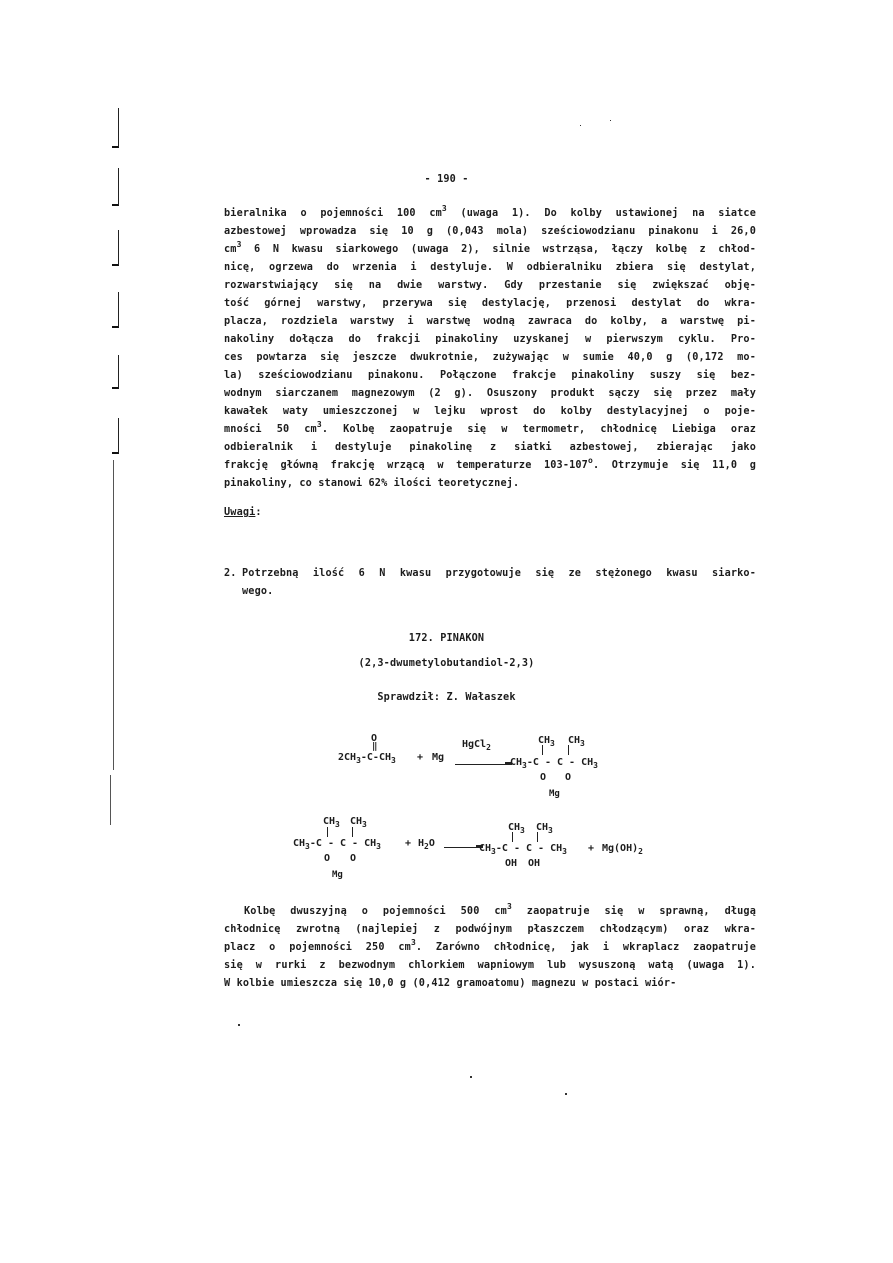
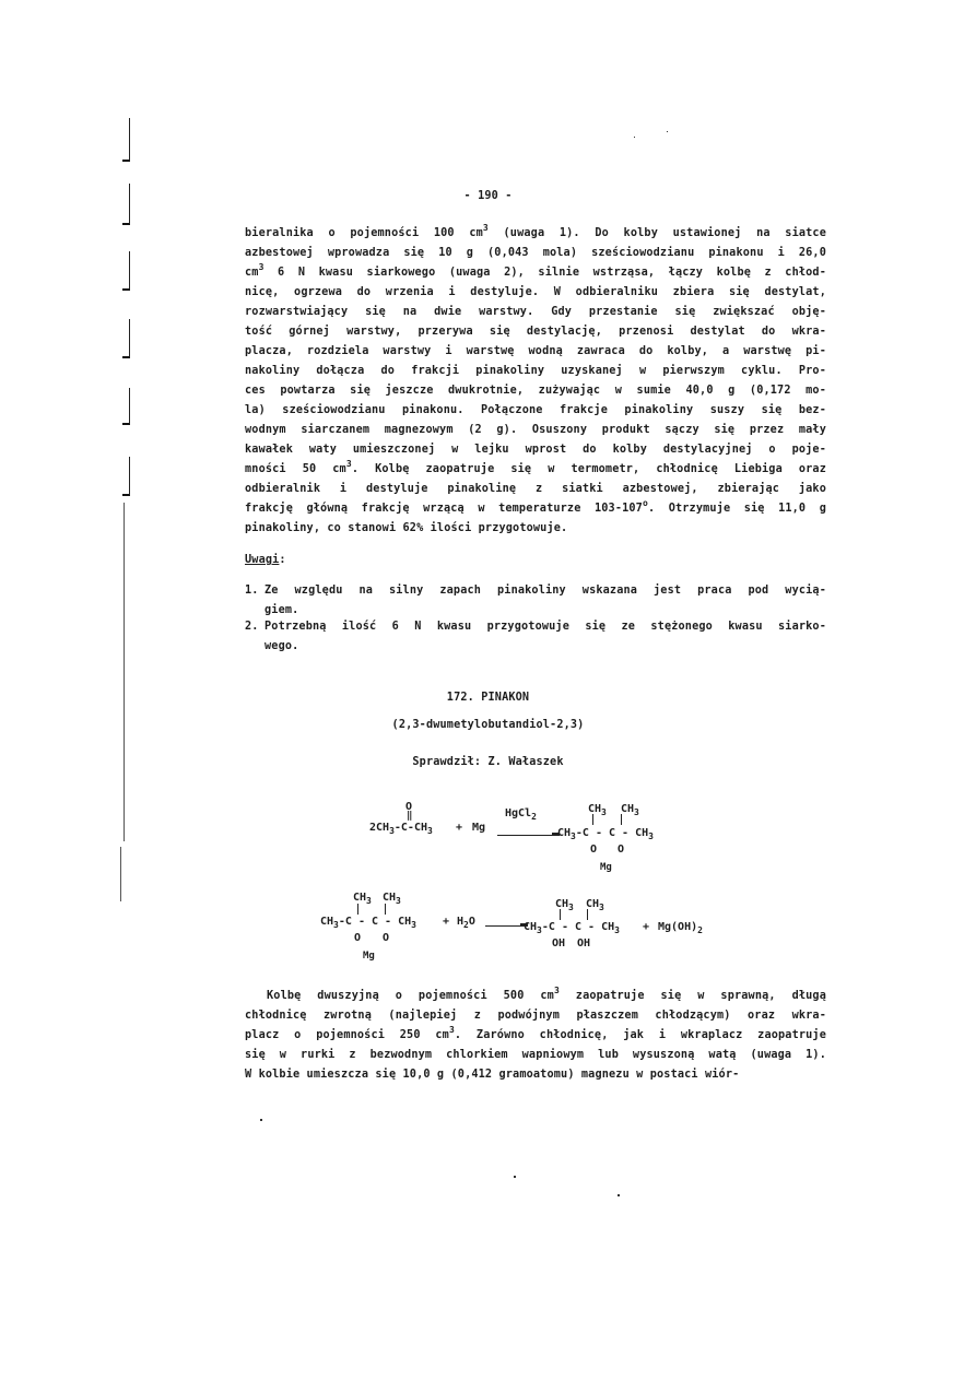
  - 190 -
  bieralnika o pojemności 100 cm3 (uwaga 1). Do kolby ustawionej na siatce
  azbestowej wprowadza się 10 g (0,043 mola) sześciowodzianu pinakonu i 26,0
  cm3 6 N kwasu siarkowego (uwaga 2), silnie wstrząsa, łączy kolbę z chłod-
  nicę, ogrzewa do wrzenia i destyluje. W odbieralniku zbiera się destylat,
  rozwarstwiający się na dwie warstwy. Gdy przestanie się zwiększać obję-
  tość górnej warstwy, przerywa się destylację, przenosi destylat do wkra-
  placza, rozdziela warstwy i warstwę wodną zawraca do kolby, a warstwę pi-
  nakoliny dołącza do frakcji pinakoliny uzyskanej w pierwszym cyklu. Pro-
  ces powtarza się jeszcze dwukrotnie, zużywając w sumie 40,0 g (0,172 mo-
  la) sześciowodzianu pinakonu. Połączone frakcje pinakoliny suszy się bez-
  wodnym siarczanem magnezowym (2 g). Osuszony produkt sączy się przez mały
  kawałek waty umieszczonej w lejku wprost do kolby destylacyjnej o poje-
  mności 50 cm3. Kolbę zaopatruje się w termometr, chłodnicę Liebiga oraz
  odbieralnik i destyluje pinakolinę z siatki azbestowej, zbierając jako
  frakcję główną frakcję wrzącą w temperaturze 103-107o. Otrzymuje się 11,0 g
- pinakoliny, co stanowi 62% ilości teoretycznej.
+ pinakoliny, co stanowi 62% ilości przygotowuje.
  Uwagi:
+ 1. Ze względu na silny zapach pinakoliny wskazana jest praca pod wycią-
+ giem.
  2. Potrzebną ilość 6 N kwasu przygotowuje się ze stężonego kwasu siarko-
  wego.
  172. PINAKON
  (2,3-dwumetylobutandiol-2,3)
  Sprawdził: Z. Wałaszek
  O
  ‖
  2CH3-C-CH3
  +
  Mg
  HgCl2
  CH3
  CH3
  CH3-C - C - CH3
  O
  O
  Mg
  CH3
  CH3
  CH3-C - C - CH3
  O
  O
  Mg
  +
  H2O
  CH3
  CH3
  CH3-C - C - CH3
  OH
  OH
  +
  Mg(OH)2
  Kolbę dwuszyjną o pojemności 500 cm3 zaopatruje się w sprawną, długą
  chłodnicę zwrotną (najlepiej z podwójnym płaszczem chłodzącym) oraz wkra-
  placz o pojemności 250 cm3. Zarówno chłodnicę, jak i wkraplacz zaopatruje
  się w rurki z bezwodnym chlorkiem wapniowym lub wysuszoną watą (uwaga 1).
  W kolbie umieszcza się 10,0 g (0,412 gramoatomu) magnezu w postaci wiór-
